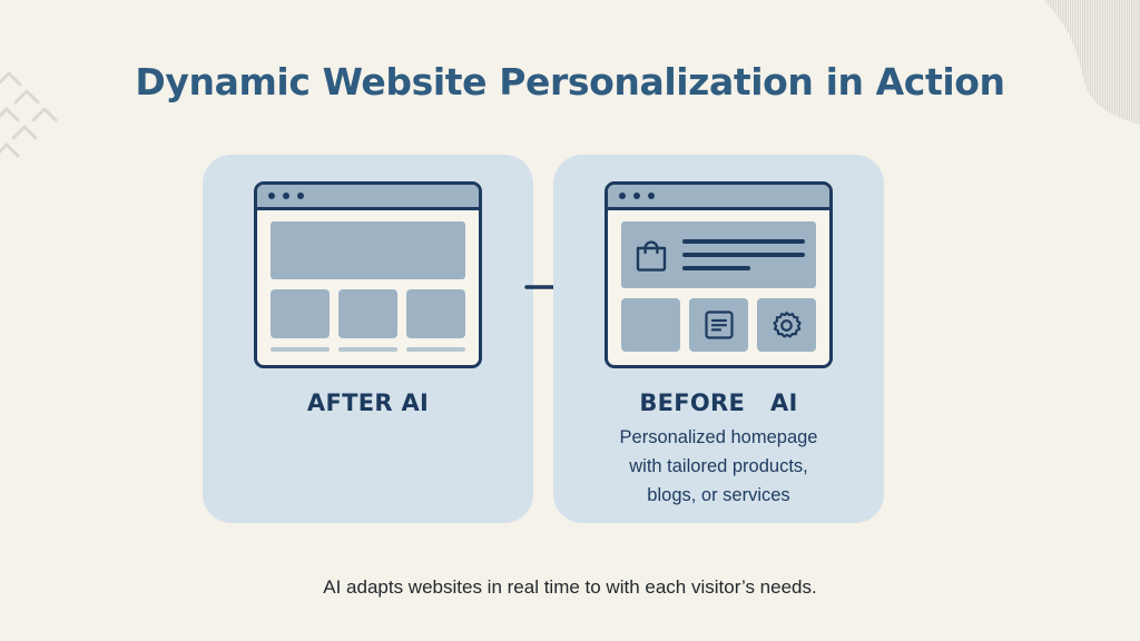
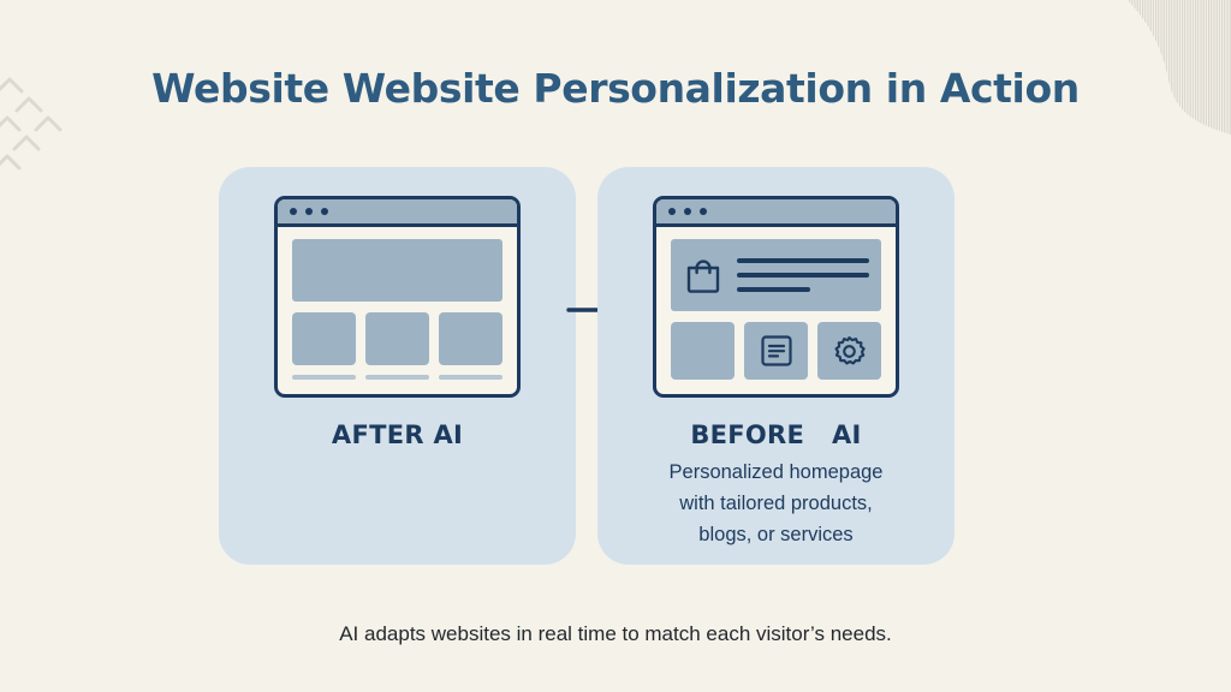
- Dynamic Website Personalization in Action
+ Website Website Personalization in Action
  AFTER AI
  BEFORE AI
  Personalized homepage
  with tailored products,
  blogs, or services
- AI adapts websites in real time to with each visitor’s needs.
+ AI adapts websites in real time to match each visitor’s needs.
